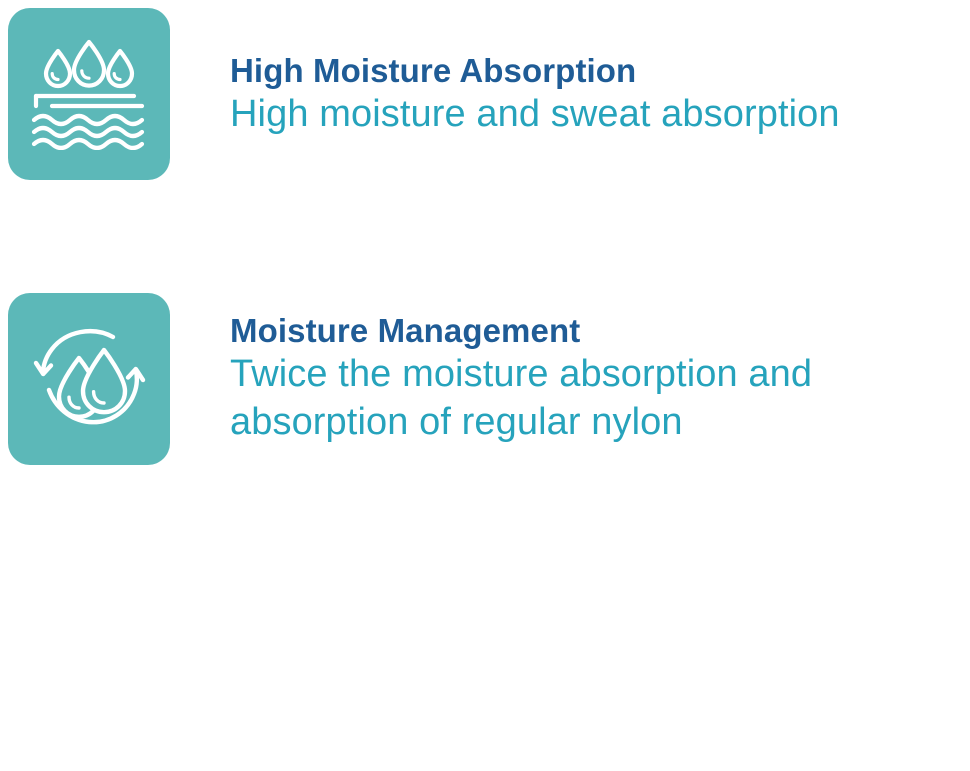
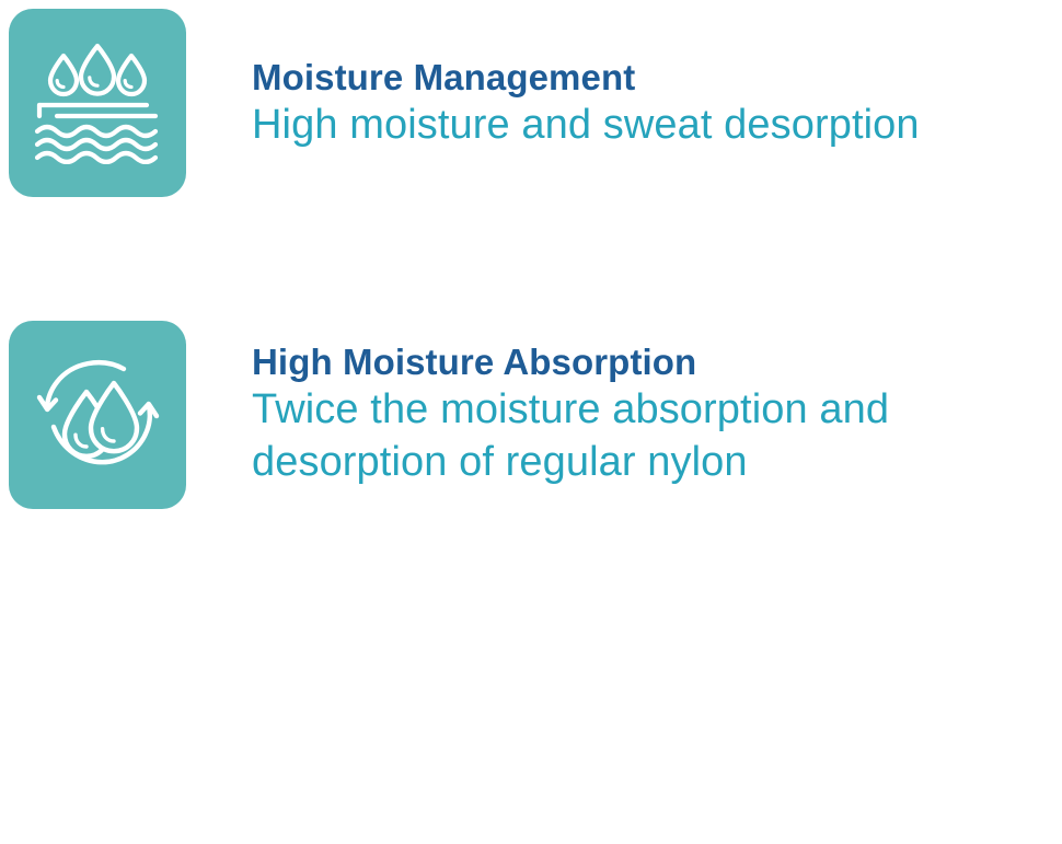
- High Moisture Absorption
+ Moisture Management
- High moisture and sweat absorption
+ High moisture and sweat desorption
- Moisture Management
+ High Moisture Absorption
- Twice the moisture absorption and absorption of regular nylon
+ Twice the moisture absorption and desorption of regular nylon
